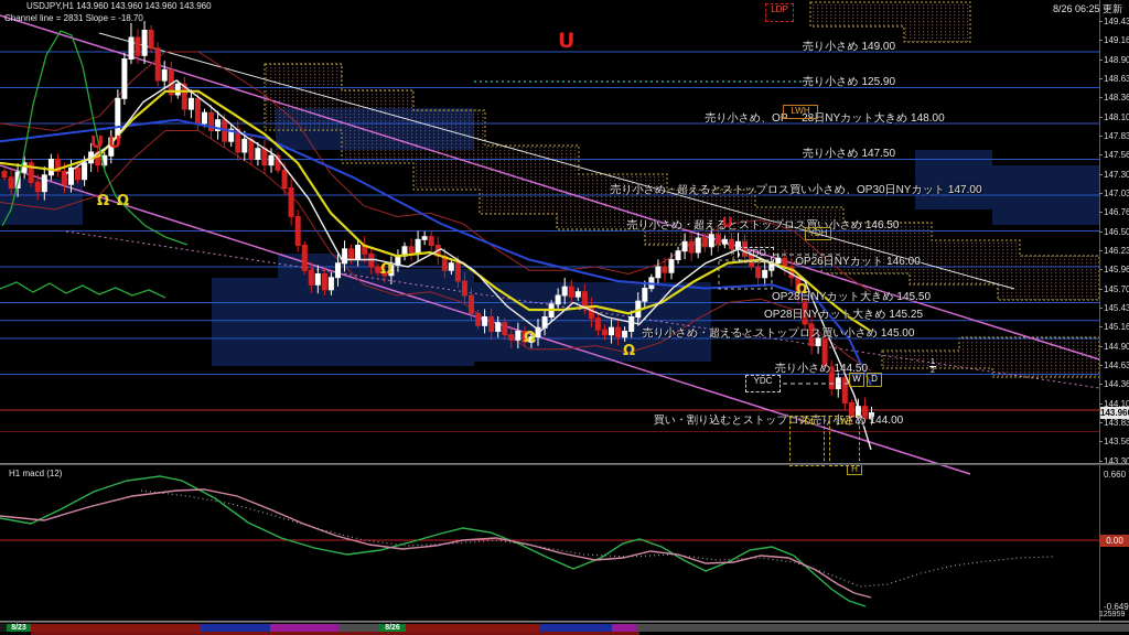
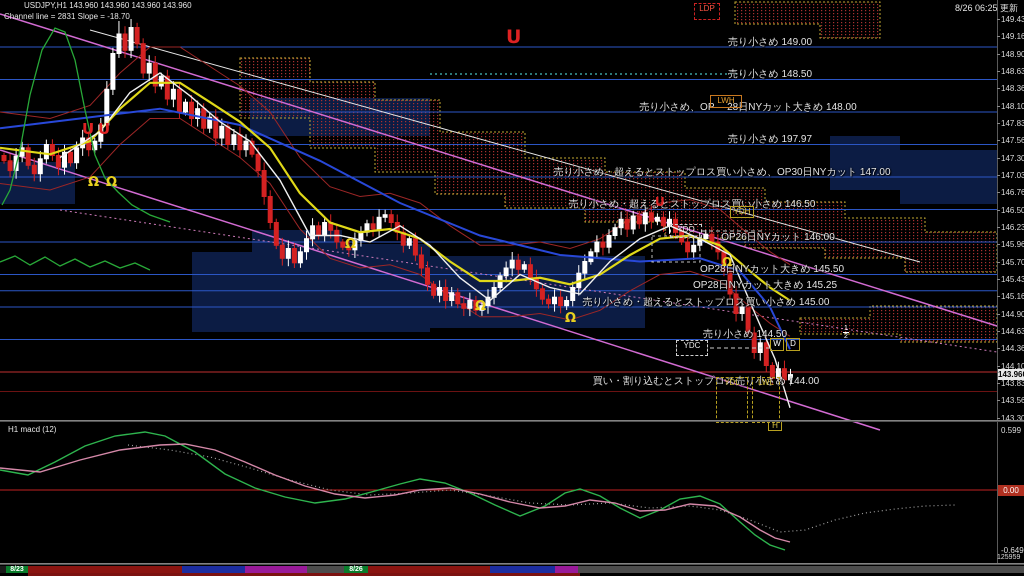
  USDJPY,H1 143.960 143.960 143.960 143.960
  Channel line = 2831 Slope = -18.70
  8/26 06:25 更新
  売り小さめ 149.00
- 売り小さめ 125.90
+ 売り小さめ 148.50
  売り小さめ、OP 28日NYカット大きめ 148.00
- 売り小さめ 147.50
+ 売り小さめ 197.97
  売り小さめ・超えるとストップロス買い小さめ、OP30日NYカット 147.00
  売り小さめ・超えるとストップロス買い小さめ 146.50
  OP26日NYカット 146.00
  OP28日NYカット大きめ 145.50
  OP28日NYカット大きめ 145.25
  売り小さめ・超えるとストップロス買い小さめ 145.00
  売り小さめ 144.50
  買い・割り込むとストップロス売り小さめ 144.00
  LDP
  LWH
  YDH
  YDO
  YDC
  W
  D
  YDL
  LWL
  H
  U
  U
  U
  U
  Ω
  Ω
  Ω
  Ω
  Ω
  Ω
  149.43
  149.16
  148.90
  148.63
  148.36
  148.10
  147.83
  147.56
  147.30
  147.03
  146.76
  146.50
  146.23
  145.96
  145.70
  145.43
  145.16
  144.90
  144.63
  144.36
  144.10
  143.83
  143.56
  143.30
  143.96
  H1 macd (12)
- 0.660
+ 0.599
  0.00
  -0.649
